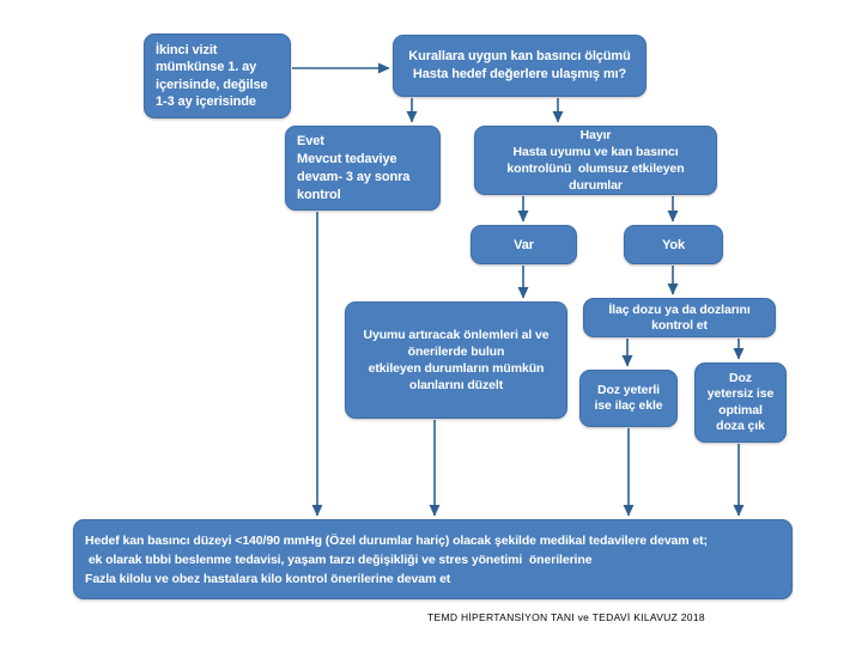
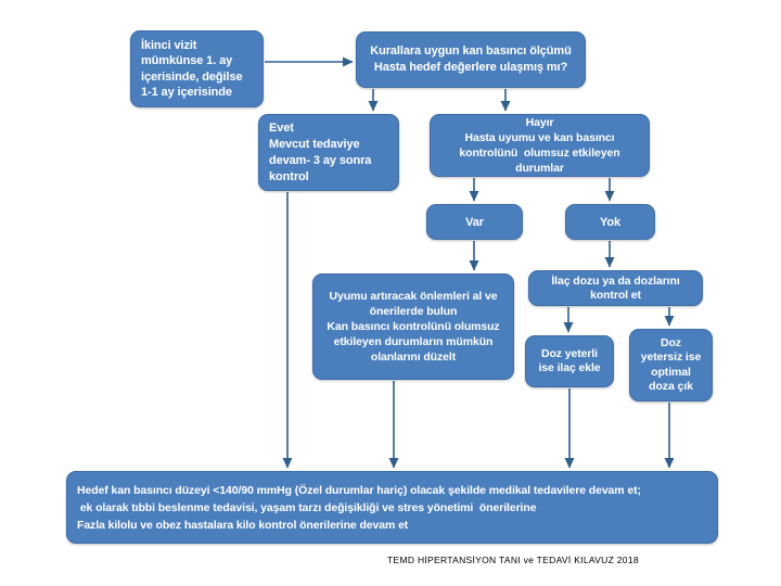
  İkinci vizit
  mümkünse 1. ay
  içerisinde, değilse
- 1-3 ay içerisinde
+ 1-1 ay içerisinde
  Kurallara uygun kan basıncı ölçümü
  Hasta hedef değerlere ulaşmış mı?
  Evet
  Mevcut tedaviye
  devam- 3 ay sonra
  kontrol
  Hayır
  Hasta uyumu ve kan basıncı
  kontrolünü olumsuz etkileyen
  durumlar
  Var
  Yok
  Uyumu artıracak önlemleri al ve
  önerilerde bulun
+ Kan basıncı kontrolünü olumsuz
  etkileyen durumların mümkün
  olanlarını düzelt
  İlaç dozu ya da dozlarını
  kontrol et
  Doz yeterli
  ise ilaç ekle
  Doz
  yetersiz ise
  optimal
  doza çık
  Hedef kan basıncı düzeyi <140/90 mmHg (Özel durumlar hariç) olacak şekilde medikal tedavilere devam et;
  ek olarak tıbbi beslenme tedavisi, yaşam tarzı değişikliği ve stres yönetimi önerilerine
  Fazla kilolu ve obez hastalara kilo kontrol önerilerine devam et
  TEMD HİPERTANSİYON TANI ve TEDAVİ KILAVUZ 2018
